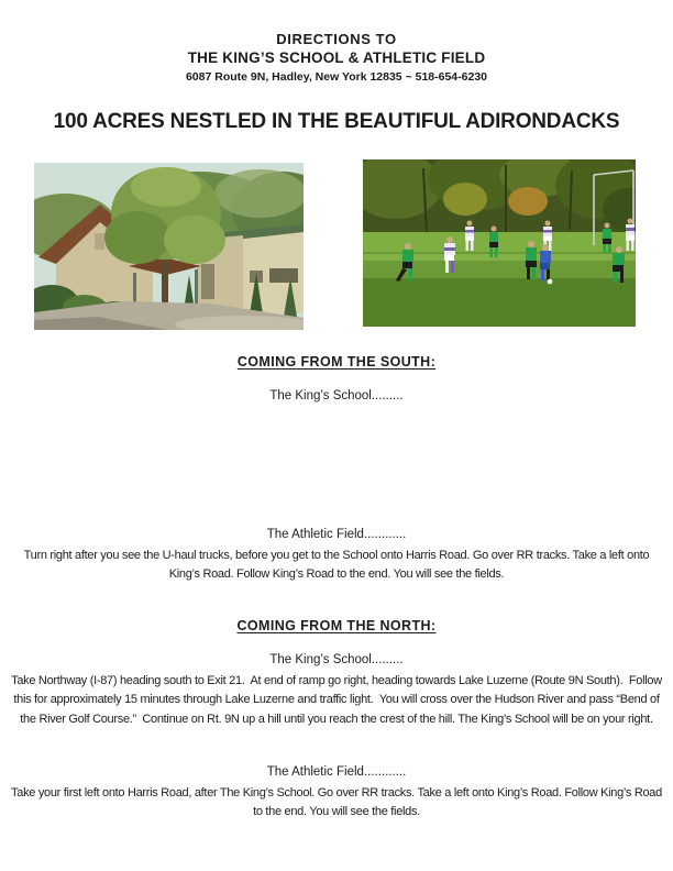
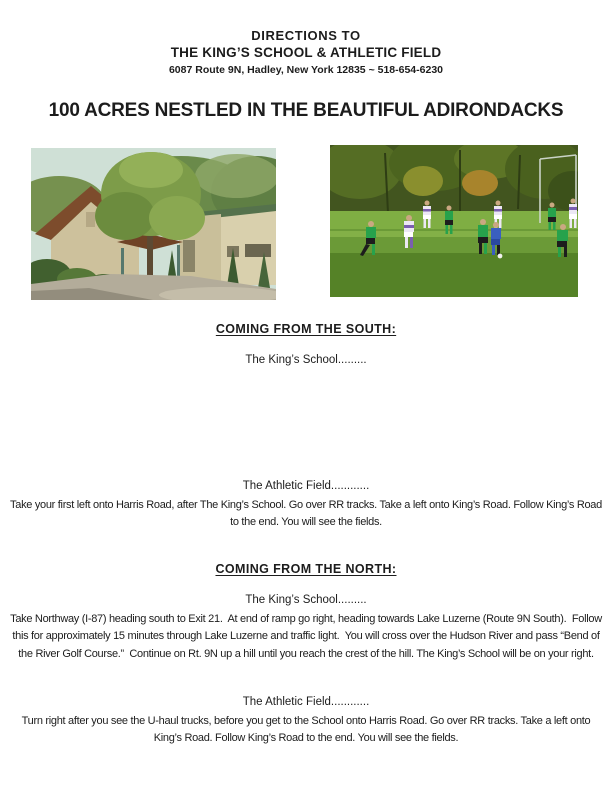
  DIRECTIONS TO
  THE KING’S SCHOOL & ATHLETIC FIELD
  6087 Route 9N, Hadley, New York 12835 ~ 518-654-6230
  100 ACRES NESTLED IN THE BEAUTIFUL ADIRONDACKS
  COMING FROM THE SOUTH:
  The King’s School.........
  The Athletic Field............
- Turn right after you see the U-haul trucks, before you get to the School onto Harris Road. Go over RR tracks. Take a left onto King’s Road. Follow King’s Road to the end. You will see the fields.
+ Take your first left onto Harris Road, after The King’s School. Go over RR tracks. Take a left onto King’s Road. Follow King’s Road to the end. You will see the fields.
  COMING FROM THE NORTH:
  The King’s School.........
  Take Northway (I-87) heading south to Exit 21. At end of ramp go right, heading towards Lake Luzerne (Route 9N South). Follow this for approximately 15 minutes through Lake Luzerne and traffic light. You will cross over the Hudson River and pass “Bend of the River Golf Course.” Continue on Rt. 9N up a hill until you reach the crest of the hill. The King’s School will be on your right.
  The Athletic Field............
- Take your first left onto Harris Road, after The King’s School. Go over RR tracks. Take a left onto King’s Road. Follow King’s Road to the end. You will see the fields.
+ Turn right after you see the U-haul trucks, before you get to the School onto Harris Road. Go over RR tracks. Take a left onto King’s Road. Follow King’s Road to the end. You will see the fields.
